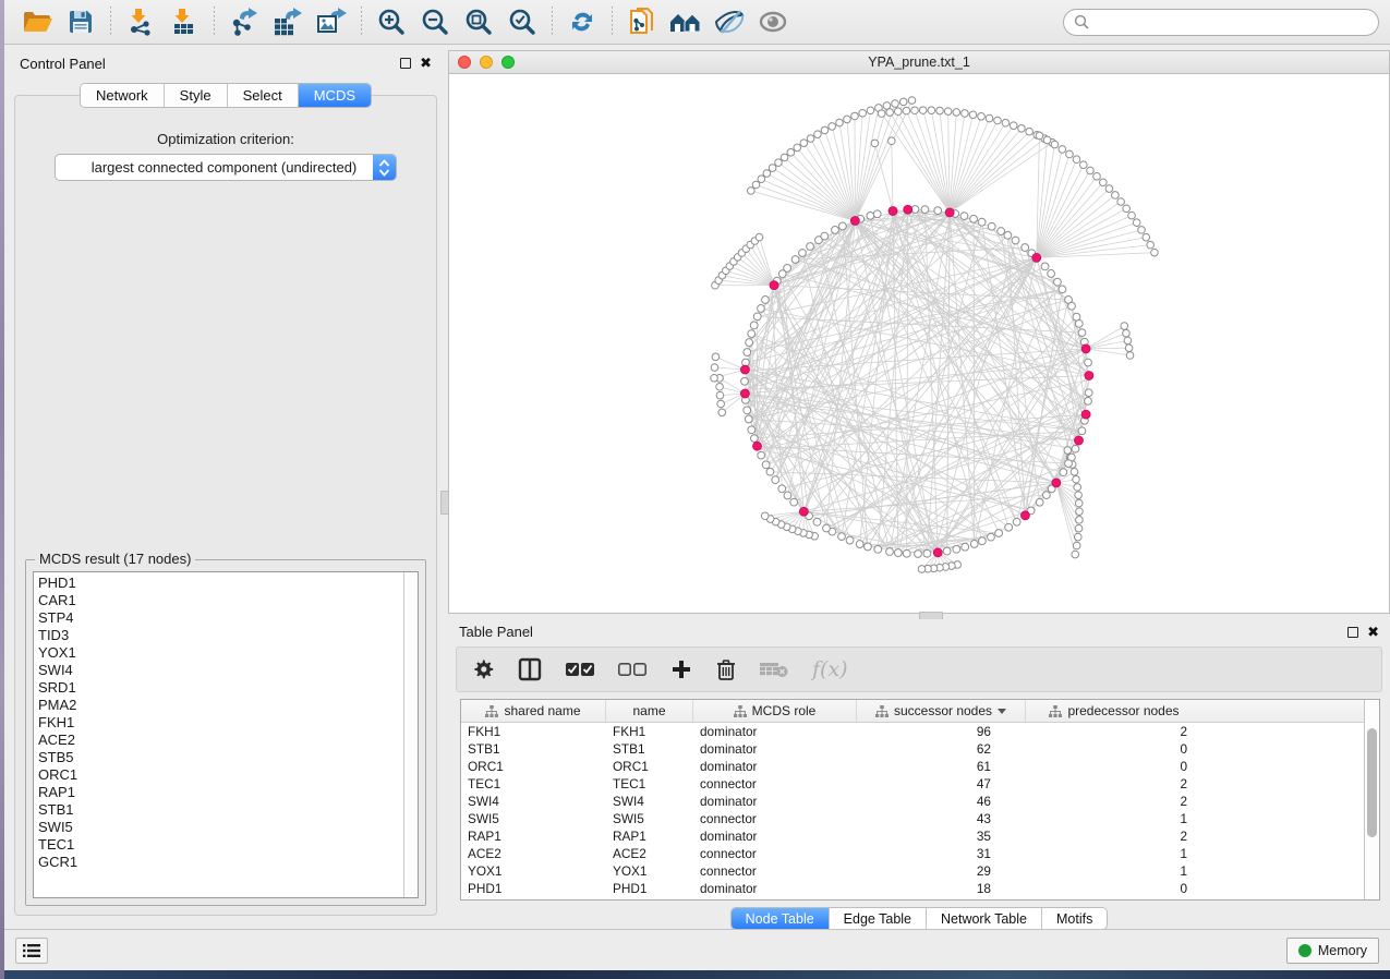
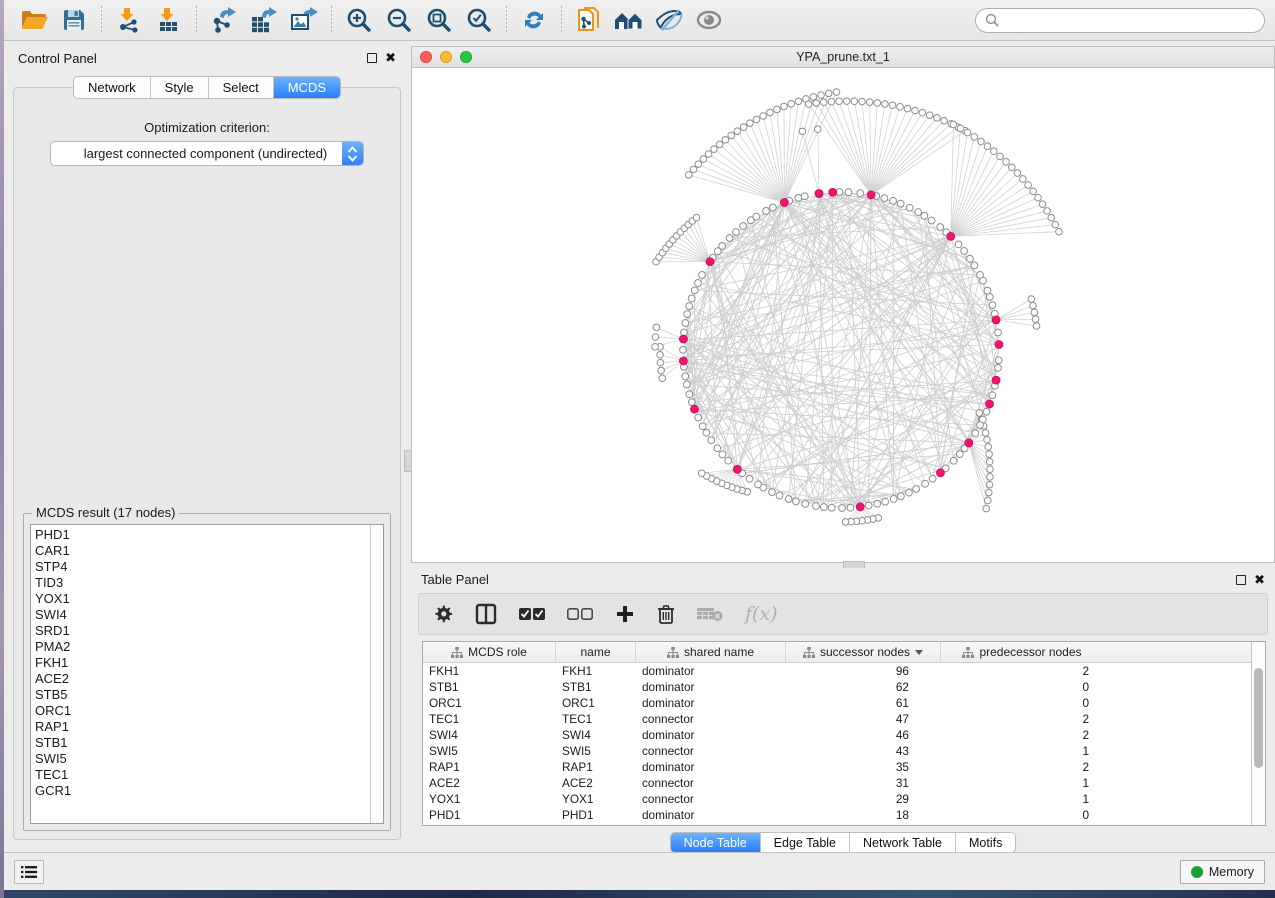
  Control Panel
  ✖
  Network
  Style
  Select
  MCDS
  Optimization criterion:
  largest connected component (undirected)
  MCDS result (17 nodes)
  PHD1
  CAR1
  STP4
  TID3
  YOX1
  SWI4
  SRD1
  PMA2
  FKH1
  ACE2
  STB5
  ORC1
  RAP1
  STB1
  SWI5
  TEC1
  GCR1
  YPA_prune.txt_1
  Table Panel
  ✖
  f(x)
- shared name
+ MCDS role
  name
- MCDS role
+ shared name
  successor nodes
  predecessor nodes
  FKH1
  FKH1
  dominator
  96
  2
  STB1
  STB1
  dominator
  62
  0
  ORC1
  ORC1
  dominator
  61
  0
  TEC1
  TEC1
  connector
  47
  2
  SWI4
  SWI4
  dominator
  46
  2
  SWI5
  SWI5
  connector
  43
  1
  RAP1
  RAP1
  dominator
  35
  2
  ACE2
  ACE2
  connector
  31
  1
  YOX1
  YOX1
  connector
  29
  1
  PHD1
  PHD1
  dominator
  18
  0
  Node Table
  Edge Table
  Network Table
  Motifs
  Memory
